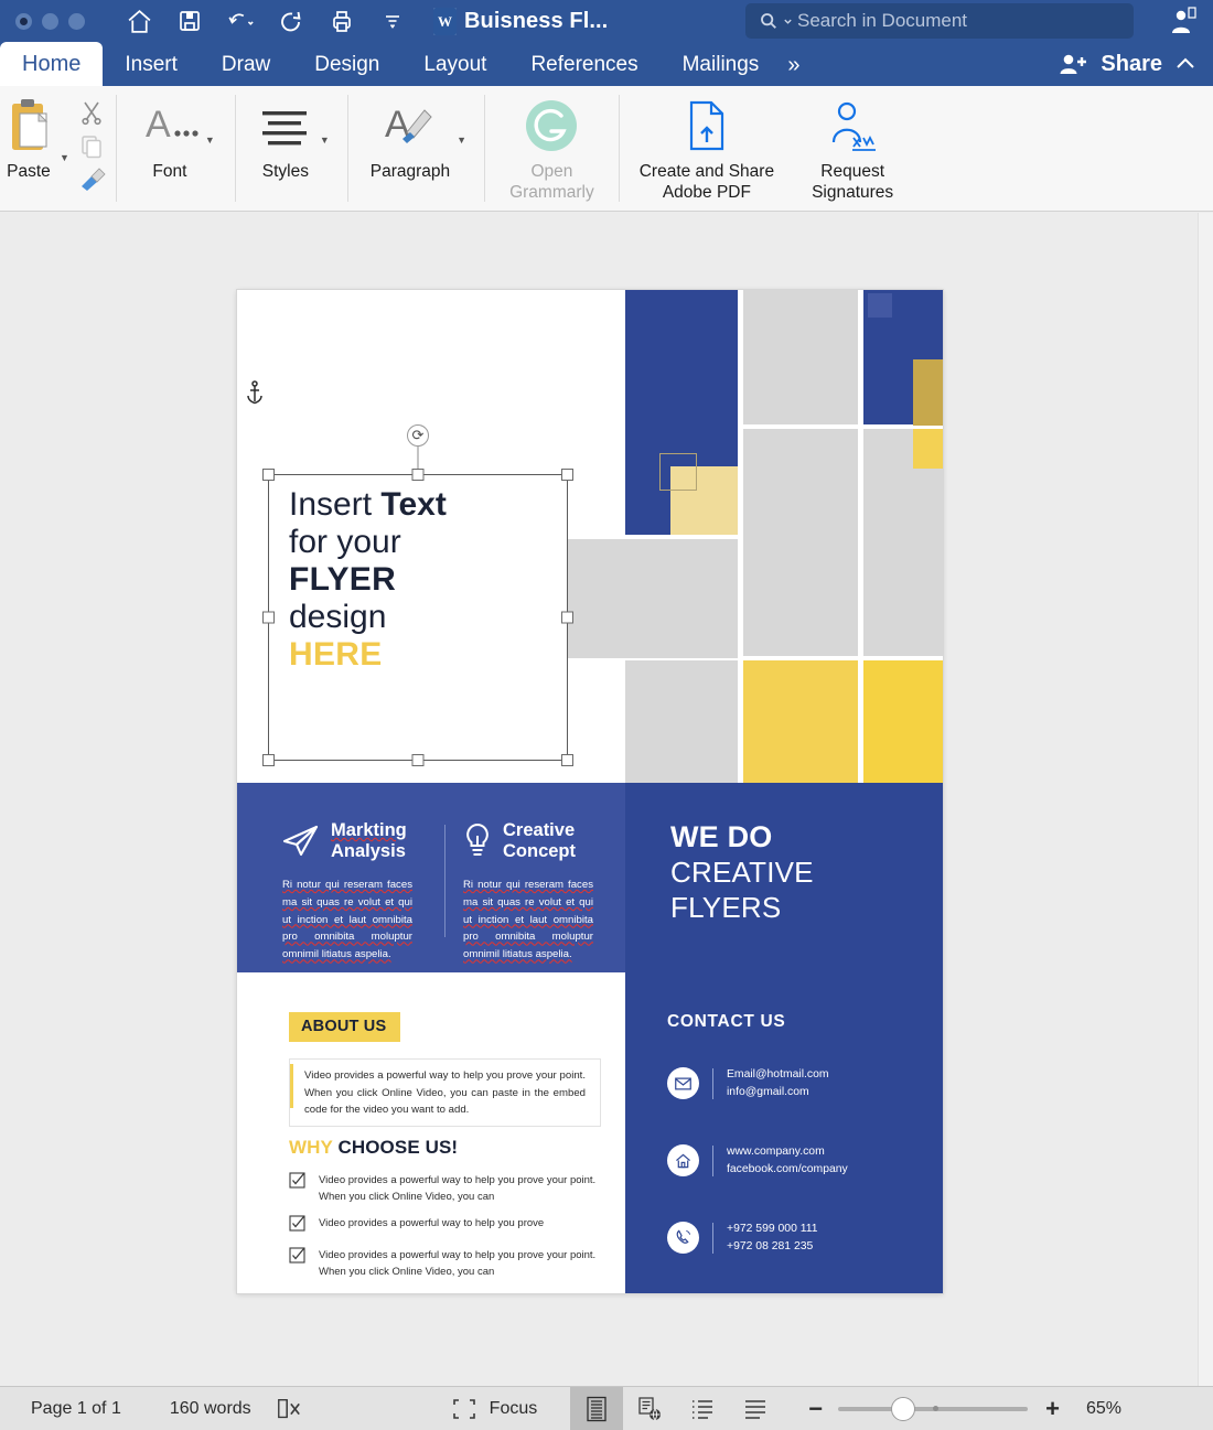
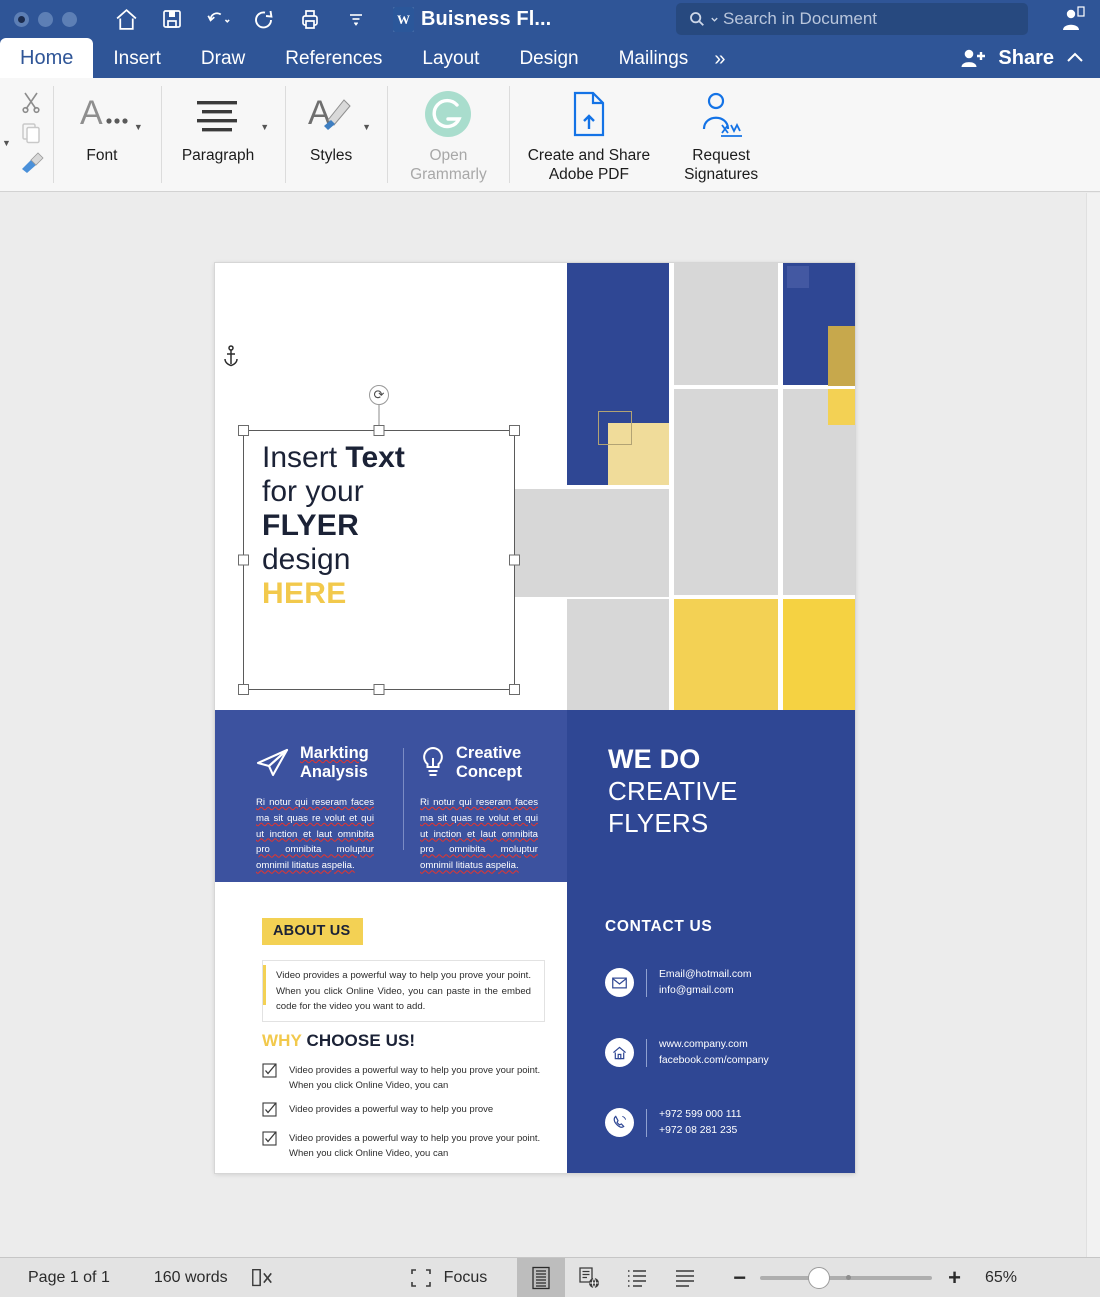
  W
  Buisness Fl...
  Search in Document
  Home
  Insert
  Draw
- Design
+ References
  Layout
- References
+ Design
  Mailings
  »
  Share
- Paste
  ▼
  A
  Font
  ▼
- Styles
+ Paragraph
  ▼
  A
- Paragraph
+ Styles
  ▼
  Open
  Grammarly
  Create and Share
  Adobe PDF
  Request
  Signatures
  ⟳
  Insert Text
  for your
  FLYER
  design
  HERE
  Markting
  Analysis
  Ri notur qui reseram faces ma sit quas re volut et qui ut inction et laut omnibita pro omnibita moluptur omnimil litiatus aspelia.
  Creative
  Concept
  Ri notur qui reseram faces ma sit quas re volut et qui ut inction et laut omnibita pro omnibita moluptur omnimil litiatus aspelia.
  WE DO
  CREATIVE
  FLYERS
  ABOUT US
  Video provides a powerful way to help you prove your point. When you click Online Video, you can paste in the embed code for the video you want to add.
  WHY CHOOSE US!
  Video provides a powerful way to help you prove your point. When you click Online Video, you can
  Video provides a powerful way to help you prove
  Video provides a powerful way to help you prove your point. When you click Online Video, you can
  CONTACT US
  Email@hotmail.com
  info@gmail.com
  www.company.com
  facebook.com/company
  +972 599 000 111
  +972 08 281 235
  Page 1 of 1
  160 words
  Focus
  −
  +
  65%
